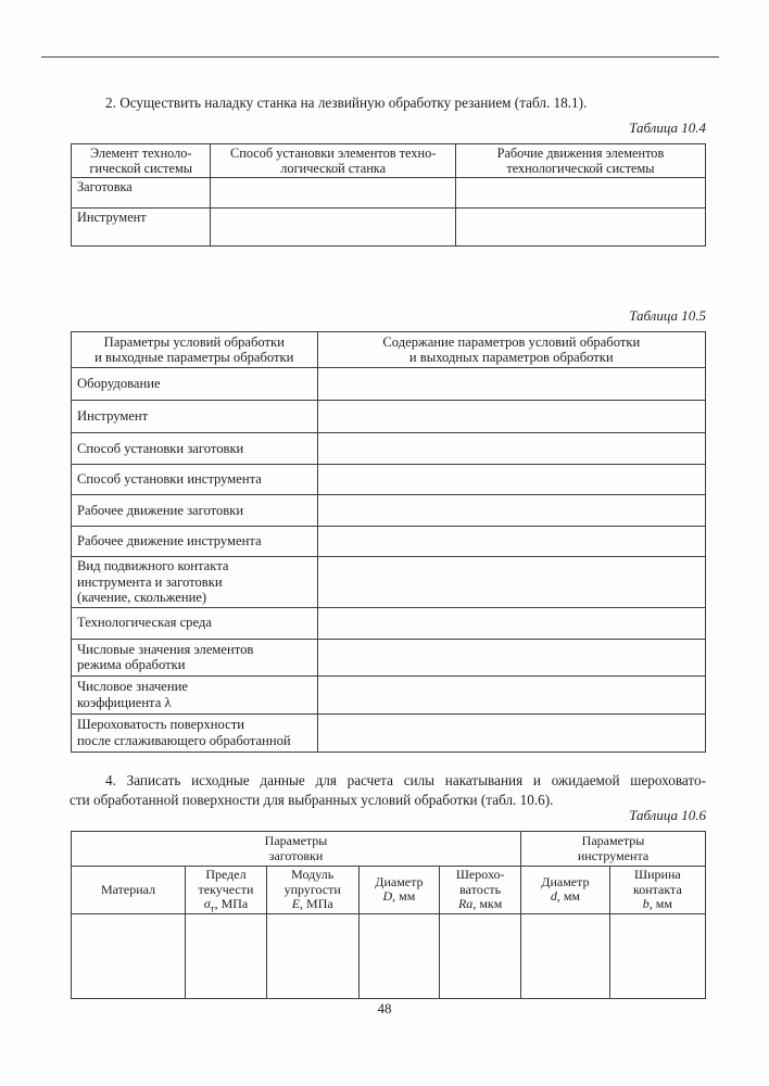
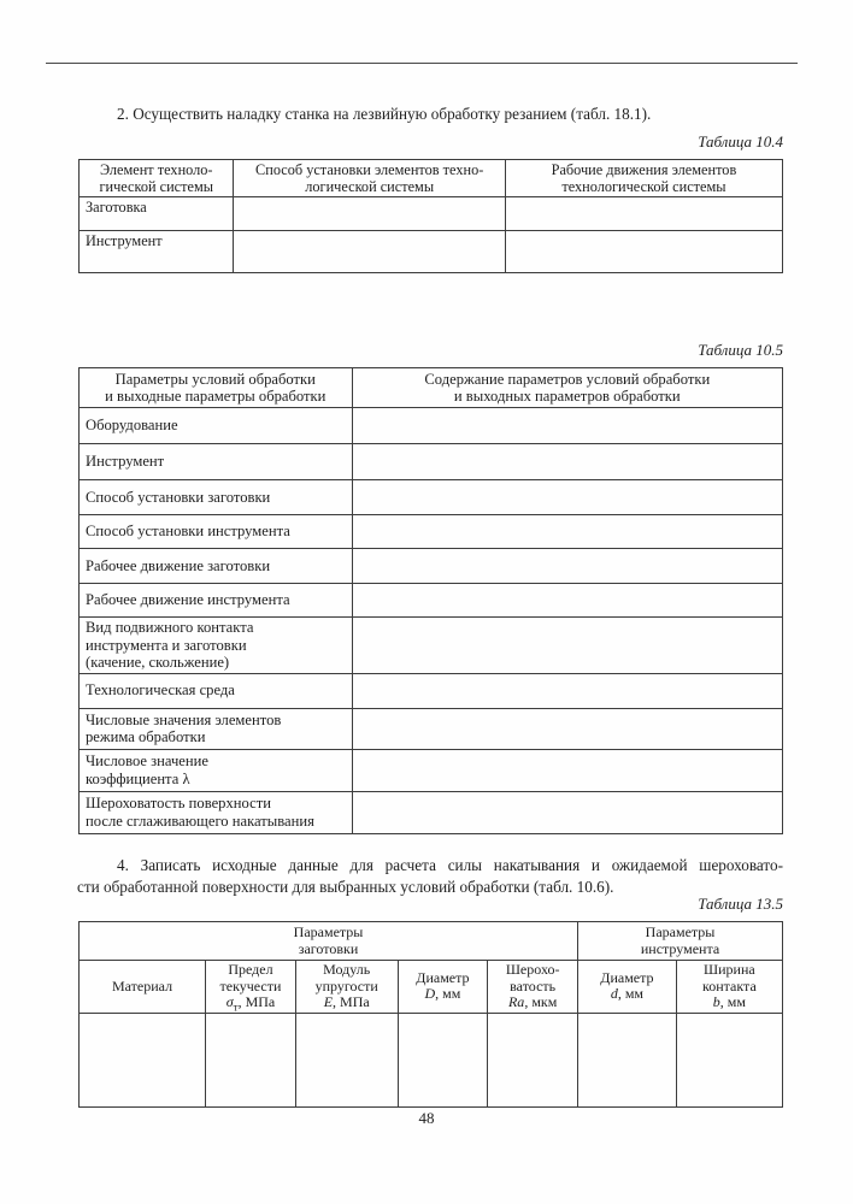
  2. Осуществить наладку станка на лезвийную обработку резанием (табл. 18.1).
  Таблица 10.4
- Элемент техноло- гической системы	Способ установки элементов техно- логической станка	Рабочие движения элементов технологической системы
+ Элемент техноло- гической системы	Способ установки элементов техно- логической системы	Рабочие движения элементов технологической системы
  Заготовка
  Инструмент
  Таблица 10.5
  Параметры условий обработки и выходные параметры обработки	Содержание параметров условий обработки и выходных параметров обработки
  Оборудование
  Инструмент
  Способ установки заготовки
  Способ установки инструмента
  Рабочее движение заготовки
  Рабочее движение инструмента
  Вид подвижного контакта инструмента и заготовки (качение, скольжение)
  Технологическая среда
  Числовые значения элементов режима обработки
  Числовое значение коэффициента λ
- Шероховатость поверхности после сглаживающего обработанной
+ Шероховатость поверхности после сглаживающего накатывания
  4. Записать исходные данные для расчета силы накатывания и ожидаемой шероховато-
  сти обработанной поверхности для выбранных условий обработки (табл. 10.6).
- Таблица 10.6
+ Таблица 13.5
  Параметры заготовки	Параметры инструмента
  Материал	Предел текучести σт, МПа	Модуль упругости E, МПа	Диаметр D, мм	Шерохо- ватость Ra, мкм	Диаметр d, мм	Ширина контакта b, мм
  48
